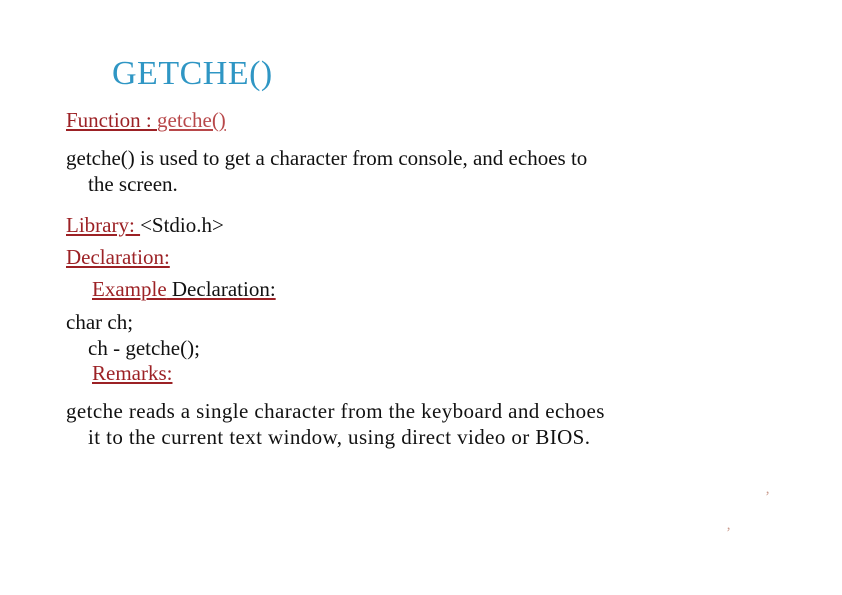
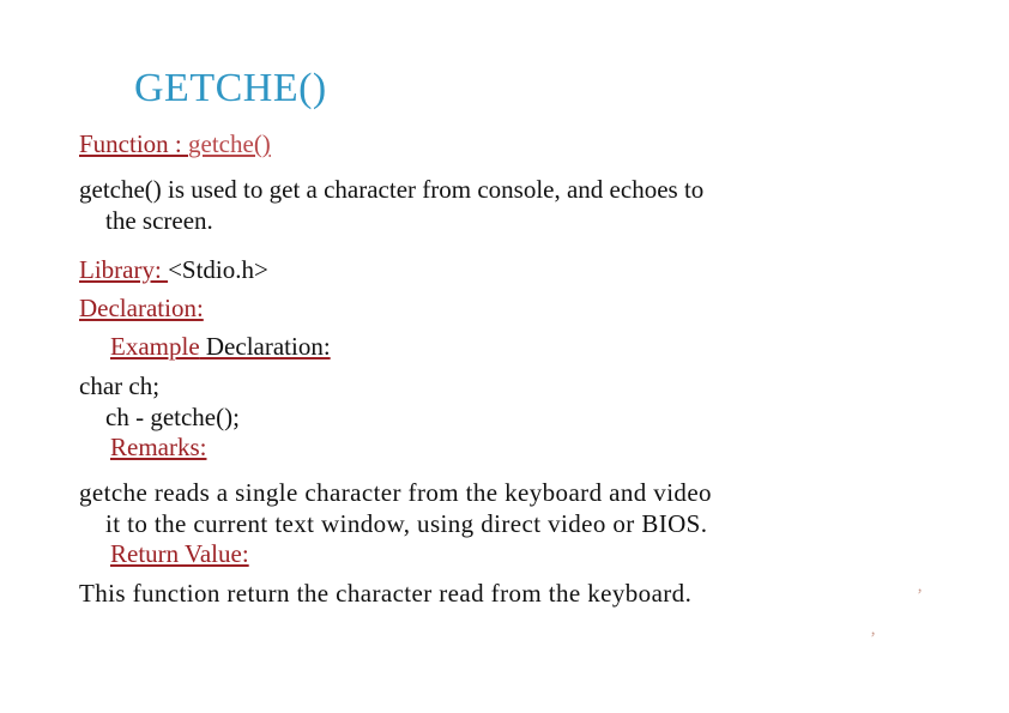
  GETCHE()
  Function : getche()
  getche() is used to get a character from console, and echoes to
  the screen.
  Library: <Stdio.h>
  Declaration:
  Example Declaration:
  char ch;
  ch - getche();
  Remarks:
- getche reads a single character from the keyboard and echoes
+ getche reads a single character from the keyboard and video
  it to the current text window, using direct video or BIOS.
+ Return Value:
+ This function return the character read from the keyboard.
  ’
  ’
